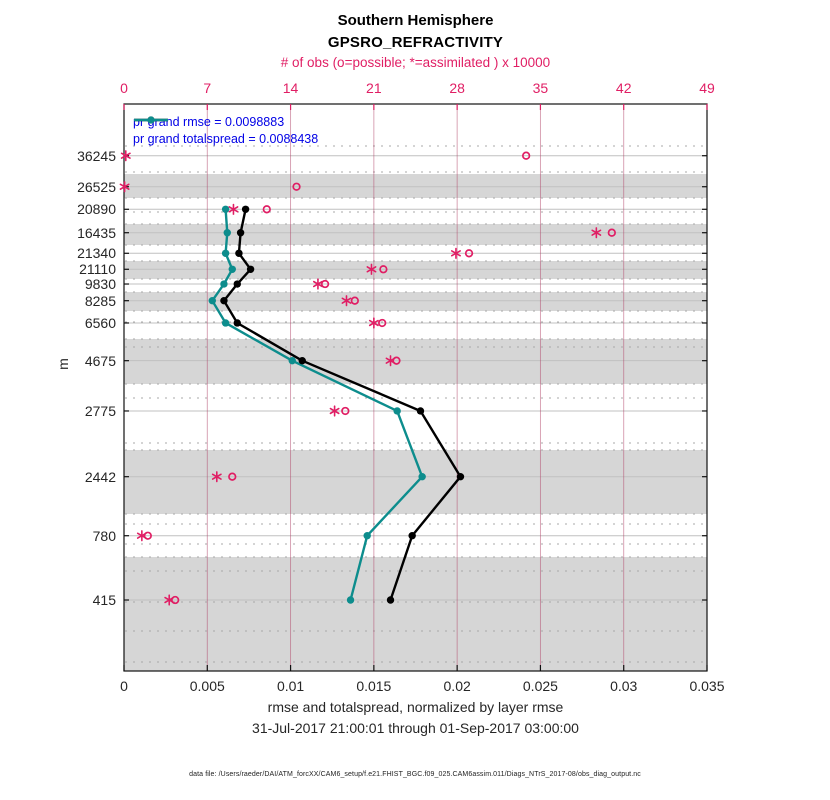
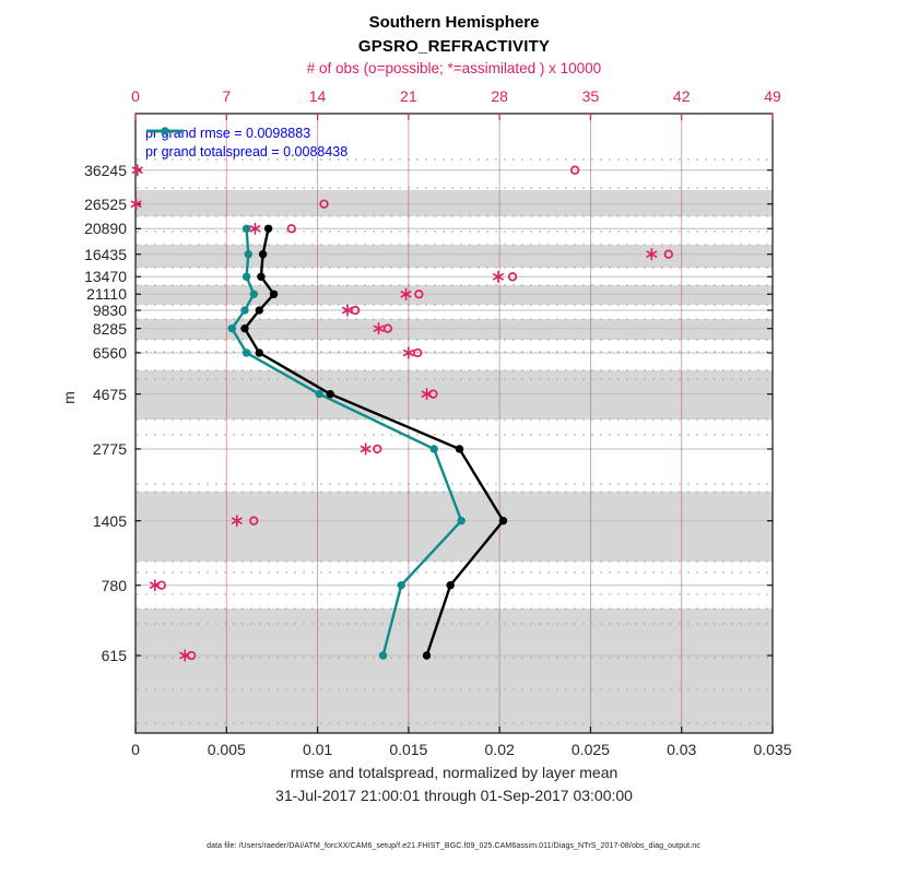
  Southern Hemisphere
  GPSRO_REFRACTIVITY
  # of obs (o=possible; *=assimilated ) x 10000
  0
  7
  14
  21
  28
  35
  42
  49
  36245
  26525
  20890
  16435
- 21340
+ 13470
  21110
  9830
  8285
  6560
  4675
  2775
- 2442
+ 1405
  780
- 415
+ 615
  0
  0.005
  0.01
  0.015
  0.02
  0.025
  0.03
  0.035
- rmse and totalspread, normalized by layer rmse
+ rmse and totalspread, normalized by layer mean
  31-Jul-2017 21:00:01 through 01-Sep-2017 03:00:00
  prrand rmse = 0.0098883
  pr grand totalspread = 0.0088438
